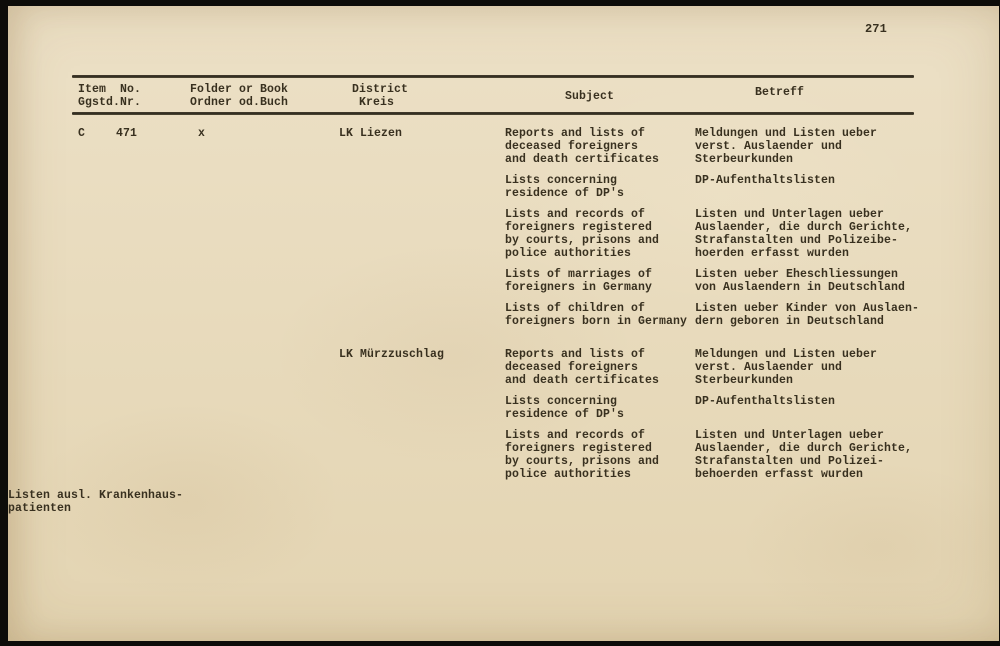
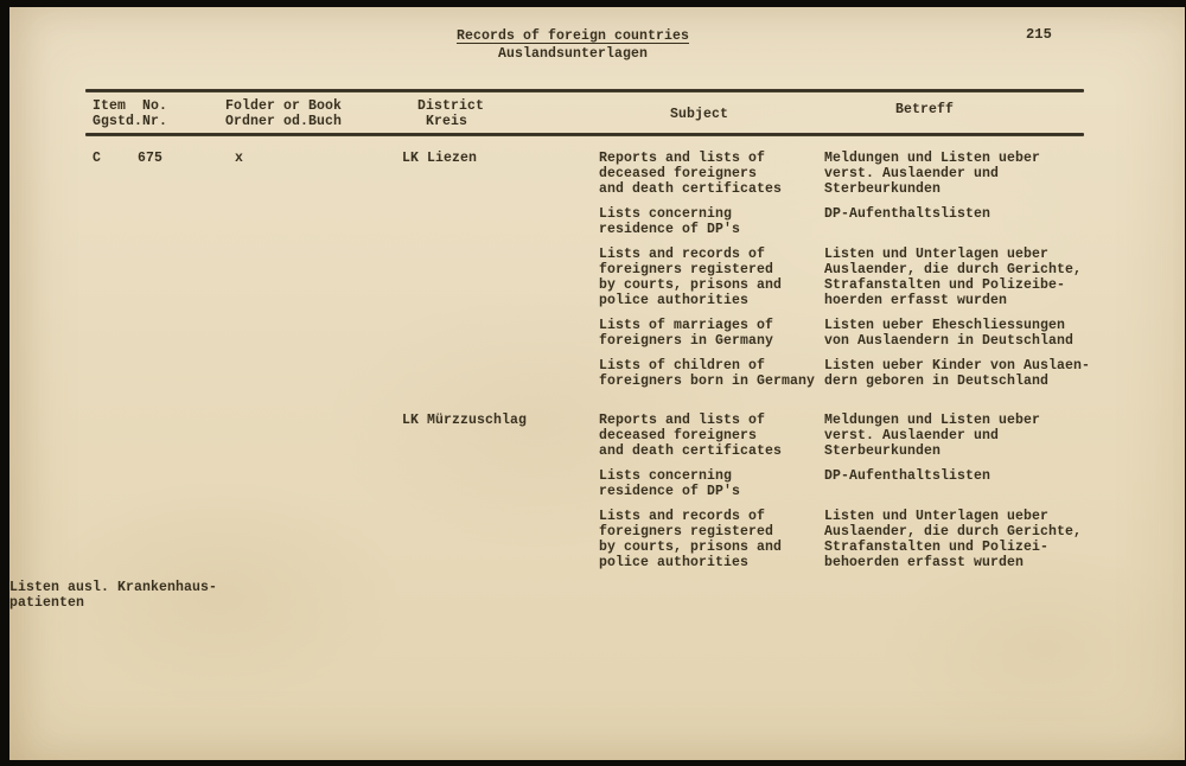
+ Records of foreign countries
+ Auslandsunterlagen
- 271
+ 215
  Item No.
  Ggstd.Nr.
  Folder or Book
  Ordner od.Buch
  District
  Kreis
  Subject
  Betreff
  C
- 471
+ 675
  x
  LK Liezen
  Reports and lists of
  deceased foreigners
  and death certificates
  Meldungen und Listen ueber
  verst. Auslaender und
  Sterbeurkunden
  Lists concerning
  residence of DP's
  DP-Aufenthaltslisten
  Lists and records of
  foreigners registered
  by courts, prisons and
  police authorities
  Listen und Unterlagen ueber
  Auslaender, die durch Gerichte,
  Strafanstalten und Polizeibe-
  hoerden erfasst wurden
  Lists of marriages of
  foreigners in Germany
  Listen ueber Eheschliessungen
  von Auslaendern in Deutschland
  Lists of children of
  foreigners born in Germany
  Listen ueber Kinder von Auslaen-
  dern geboren in Deutschland
  LK Mürzzuschlag
  Reports and lists of
  deceased foreigners
  and death certificates
  Meldungen und Listen ueber
  verst. Auslaender und
  Sterbeurkunden
  Lists concerning
  residence of DP's
  DP-Aufenthaltslisten
  Lists and records of
  foreigners registered
  by courts, prisons and
  police authorities
  Listen und Unterlagen ueber
  Auslaender, die durch Gerichte,
  Strafanstalten und Polizei-
  behoerden erfasst wurden
  Listen ausl. Krankenhaus-
  patienten
